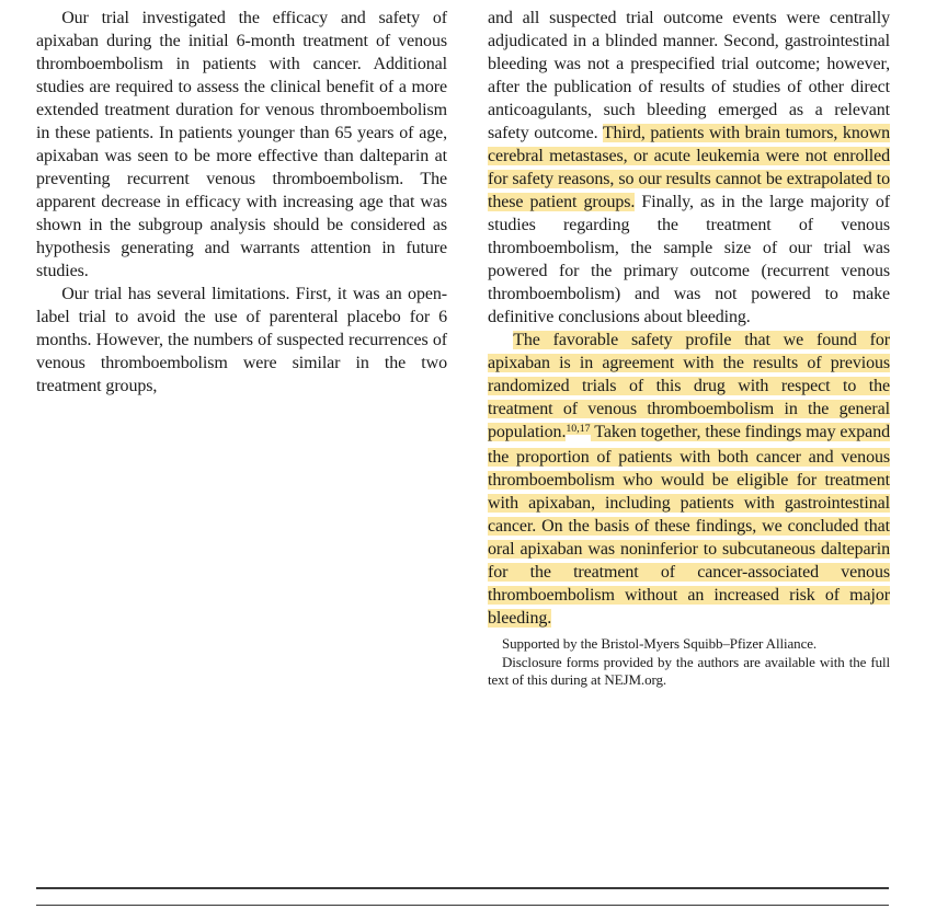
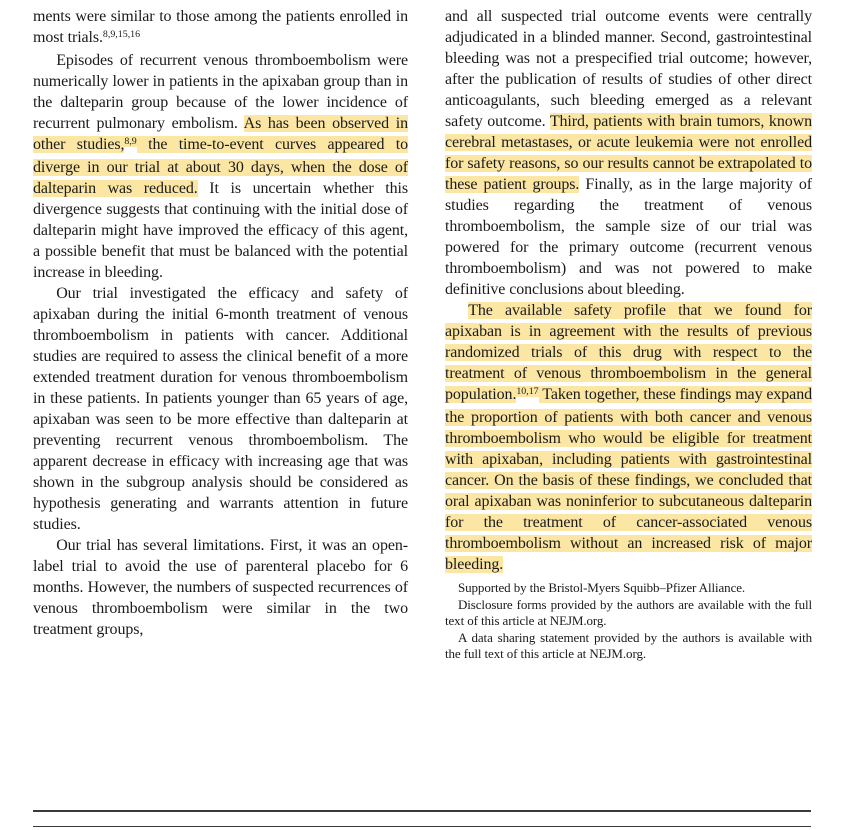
+ ments were similar to those among the patients enrolled in most trials.8,9,15,16
+ Episodes of recurrent venous thromboembolism were numerically lower in patients in the apixaban group than in the dalteparin group because of the lower incidence of recurrent pulmonary embolism. As has been observed in other studies,8,9 the time-to-event curves appeared to diverge in our trial at about 30 days, when the dose of dalteparin was reduced. It is uncertain whether this divergence suggests that continuing with the initial dose of dalteparin might have improved the efficacy of this agent, a possible benefit that must be balanced with the potential increase in bleeding.
  Our trial investigated the efficacy and safety of apixaban during the initial 6-month treatment of venous thromboembolism in patients with cancer. Additional studies are required to assess the clinical benefit of a more extended treatment duration for venous thromboembolism in these patients. In patients younger than 65 years of age, apixaban was seen to be more effective than dalteparin at preventing recurrent venous thromboembolism. The apparent decrease in efficacy with increasing age that was shown in the subgroup analysis should be considered as hypothesis generating and warrants attention in future studies.
  Our trial has several limitations. First, it was an open-label trial to avoid the use of parenteral placebo for 6 months. However, the numbers of suspected recurrences of venous thromboembolism were similar in the two treatment groups,
  and all suspected trial outcome events were centrally adjudicated in a blinded manner. Second, gastrointestinal bleeding was not a prespecified trial outcome; however, after the publication of results of studies of other direct anticoagulants, such bleeding emerged as a relevant safety outcome. Third, patients with brain tumors, known cerebral metastases, or acute leukemia were not enrolled for safety reasons, so our results cannot be extrapolated to these patient groups. Finally, as in the large majority of studies regarding the treatment of venous thromboembolism, the sample size of our trial was powered for the primary outcome (recurrent venous thromboembolism) and was not powered to make definitive conclusions about bleeding.
- The favorable safety profile that we found for apixaban is in agreement with the results of previous randomized trials of this drug with respect to the treatment of venous thromboembolism in the general population.10,17 Taken together, these findings may expand the proportion of patients with both cancer and venous thromboembolism who would be eligible for treatment with apixaban, including patients with gastrointestinal cancer. On the basis of these findings, we concluded that oral apixaban was noninferior to subcutaneous dalteparin for the treatment of cancer-associated venous thromboembolism without an increased risk of major bleeding.
+ The available safety profile that we found for apixaban is in agreement with the results of previous randomized trials of this drug with respect to the treatment of venous thromboembolism in the general population.10,17 Taken together, these findings may expand the proportion of patients with both cancer and venous thromboembolism who would be eligible for treatment with apixaban, including patients with gastrointestinal cancer. On the basis of these findings, we concluded that oral apixaban was noninferior to subcutaneous dalteparin for the treatment of cancer-associated venous thromboembolism without an increased risk of major bleeding.
  Supported by the Bristol-Myers Squibb–Pfizer Alliance.
- Disclosure forms provided by the authors are available with the full text of this during at NEJM.org.
+ Disclosure forms provided by the authors are available with the full text of this article at NEJM.org.
+ A data sharing statement provided by the authors is available with the full text of this article at NEJM.org.
